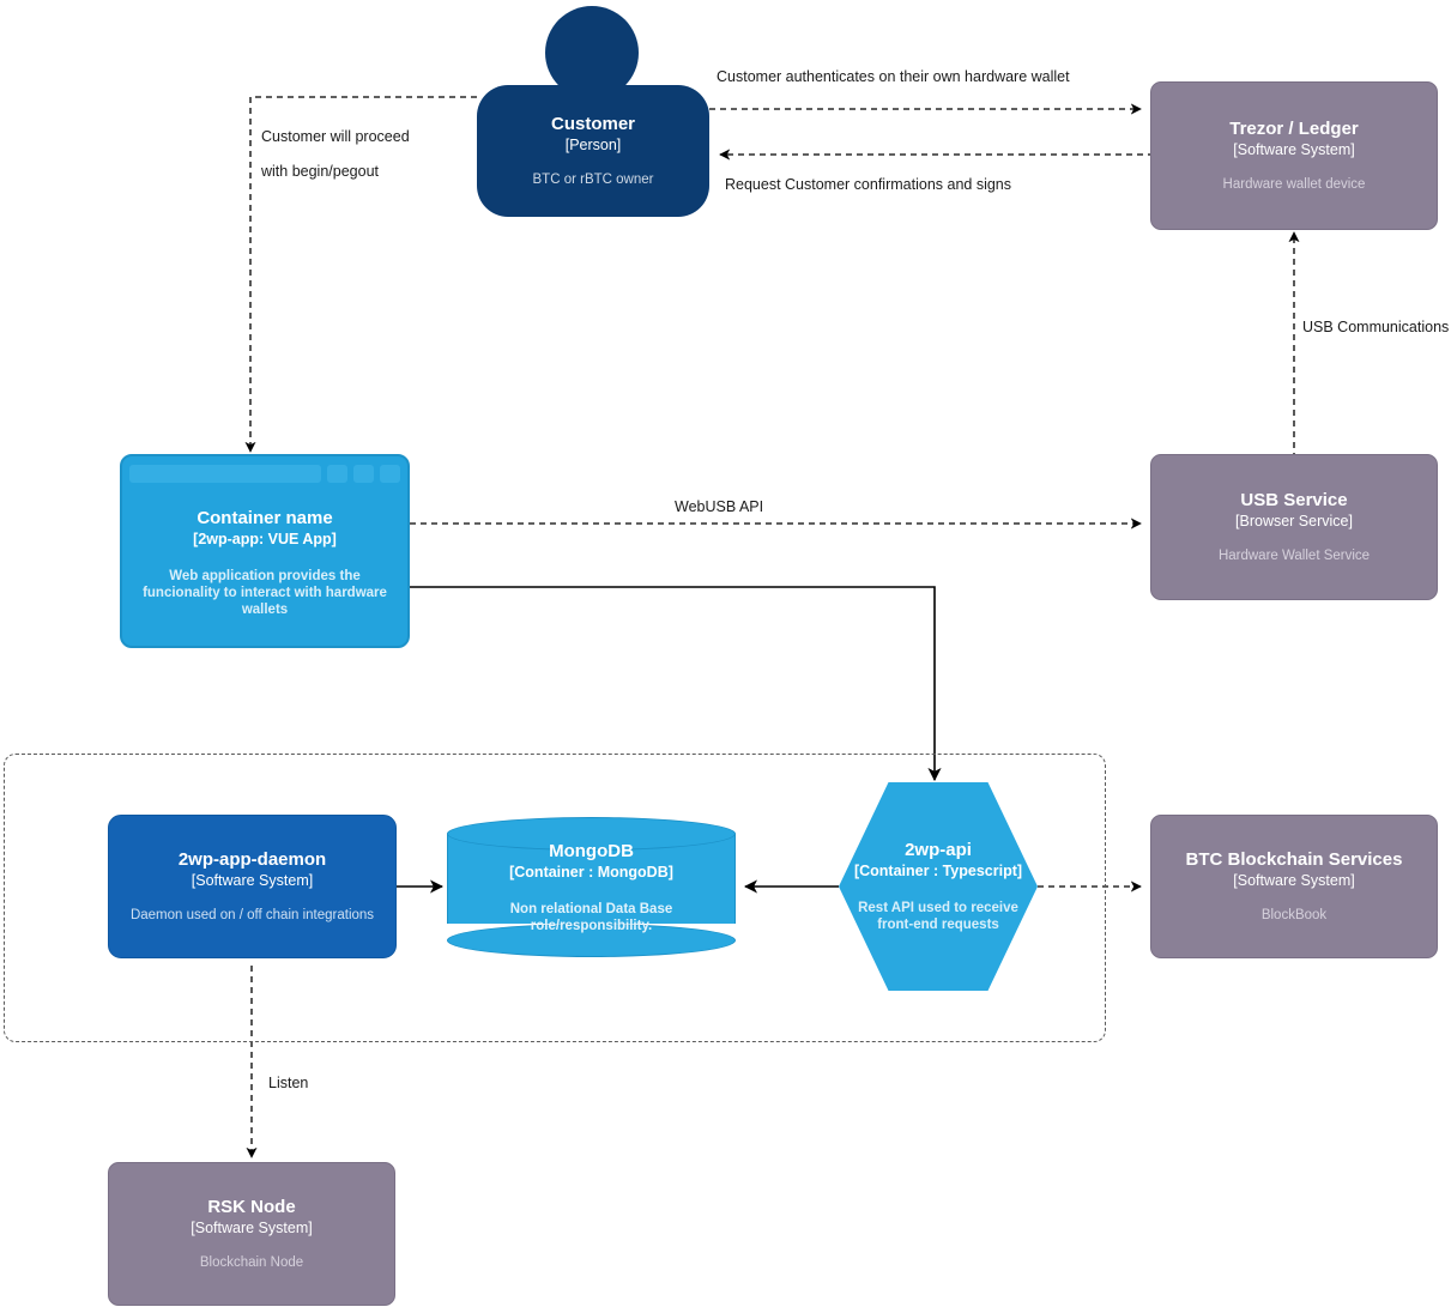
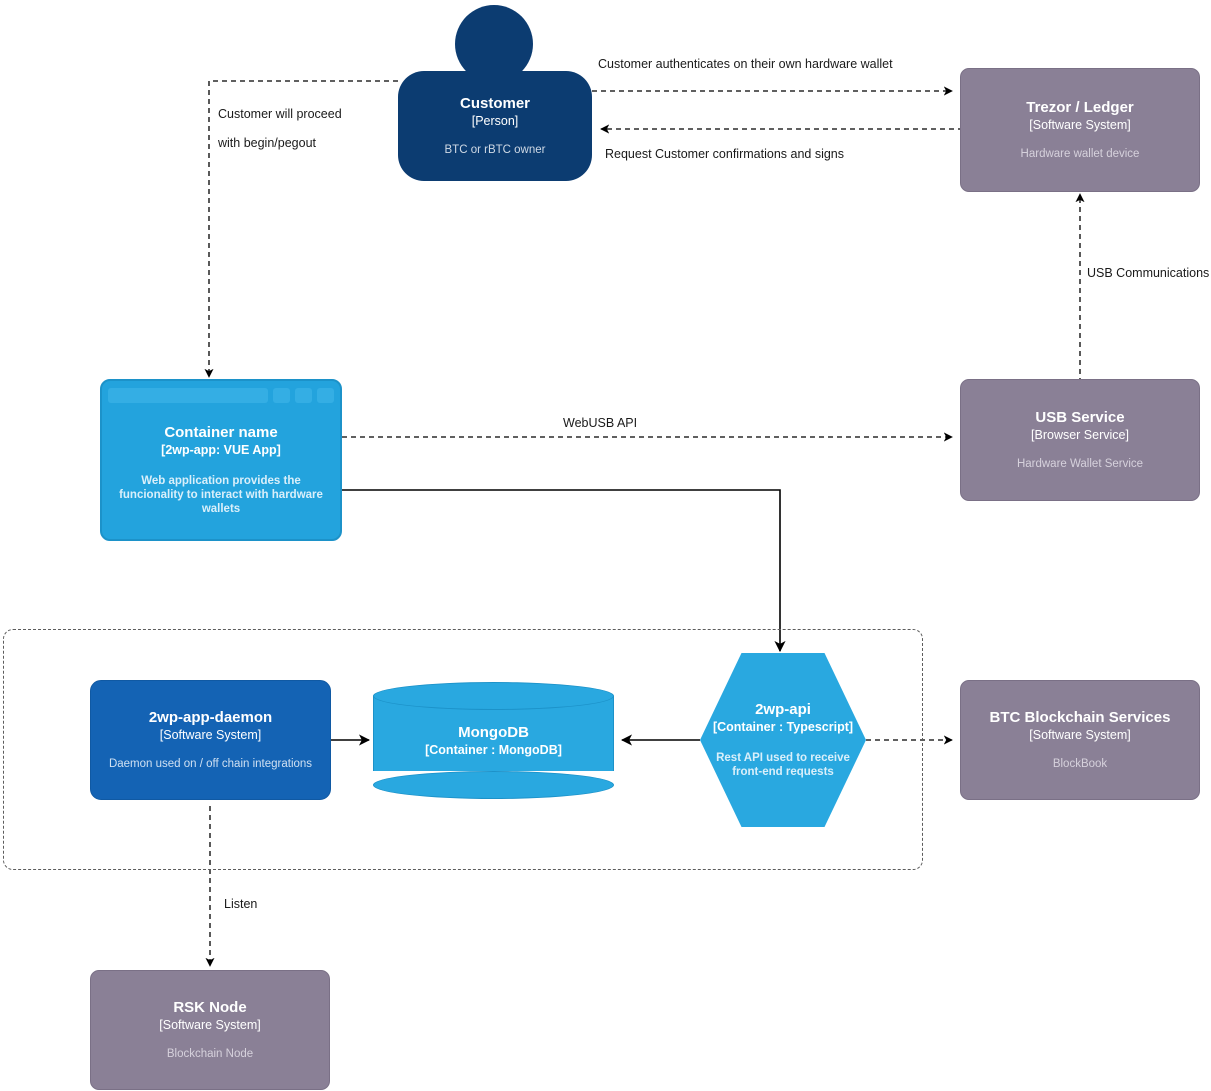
  Customer
  [Person]
  BTC or rBTC owner
  Trezor / Ledger
  [Software System]
  Hardware wallet device
  USB Service
  [Browser Service]
  Hardware Wallet Service
  BTC Blockchain Services
  [Software System]
  BlockBook
  RSK Node
  [Software System]
  Blockchain Node
  Container name
  [2wp-app: VUE App]
  Web application provides the funcionality to interact with hardware wallets
  2wp-app-daemon
  [Software System]
  Daemon used on / off chain integrations
  MongoDB
  [Container : MongoDB]
- Non relational Data Base role/responsibility.
  2wp-api
  [Container : Typescript]
  Rest API used to receive front-end requests
  Customer authenticates on their own hardware wallet
  Request Customer confirmations and signs
  Customer will proceed
  with begin/pegout
  USB Communications
  WebUSB API
  Listen
